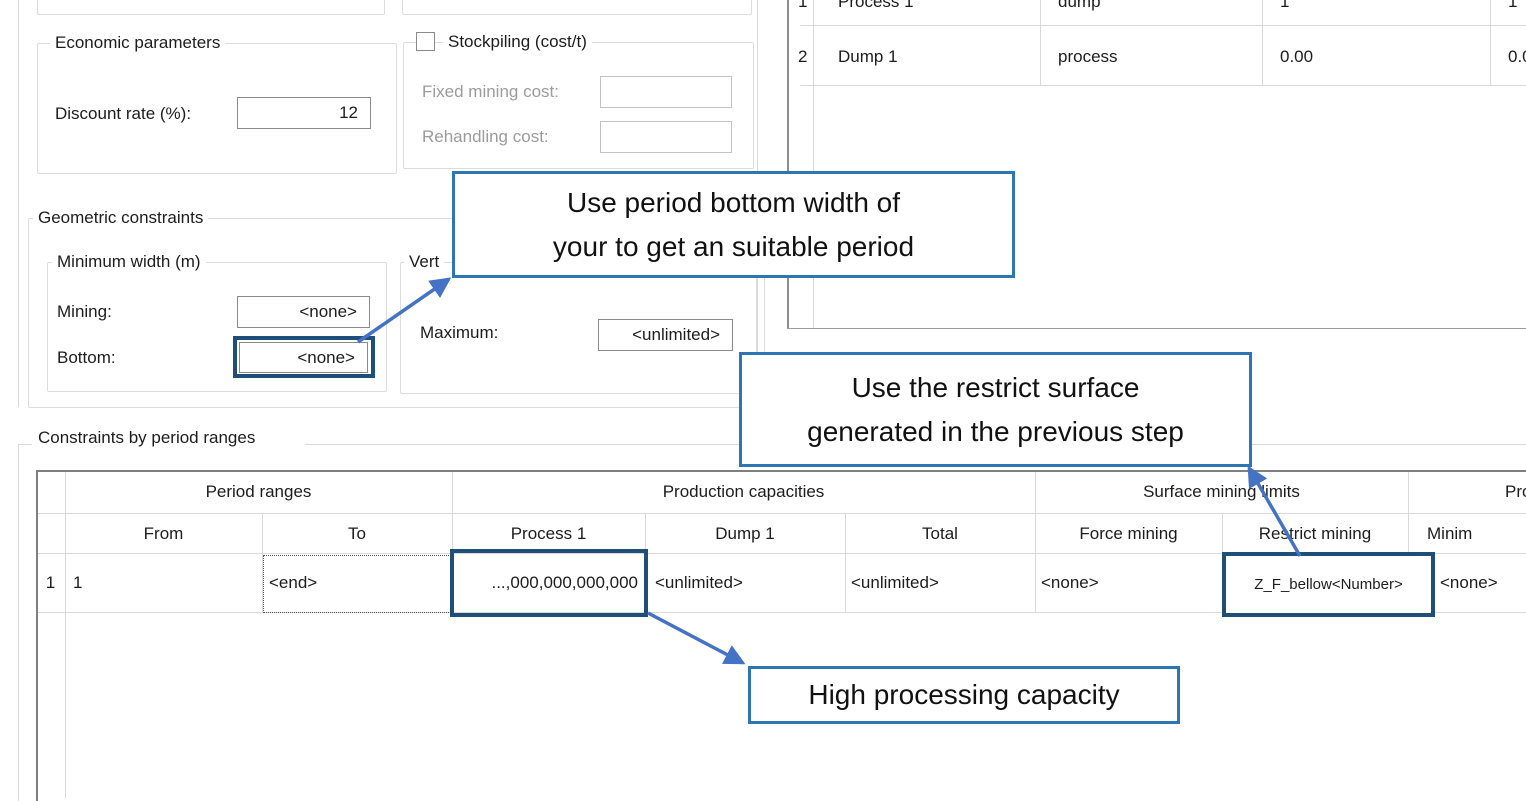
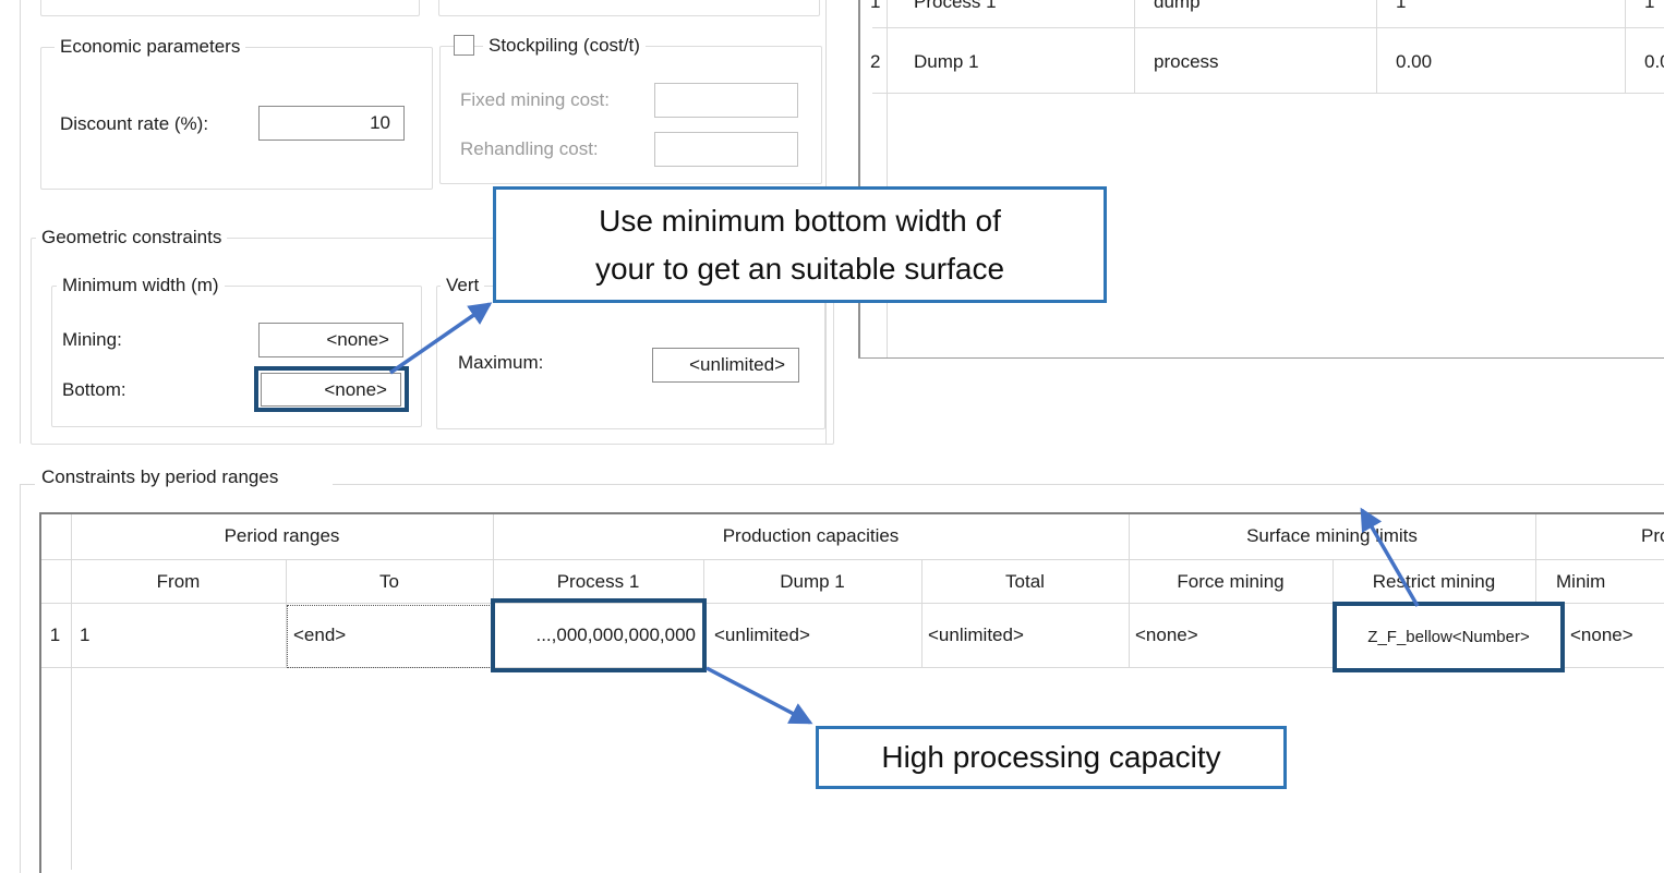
  Economic parameters
  Discount rate (%):
- 12
+ 10
  Stockpiling (cost/t)
  Fixed mining cost:
  Rehandling cost:
  Geometric constraints
  Minimum width (m)
  Mining:
  <none>
  Bottom:
  <none>
  Vert
  Maximum:
  <unlimited>
  1
  Process 1
  dump
  1
  1
  2
  Dump 1
  process
  0.00
  Constraints by period ranges
  Period ranges
  Production capacities
  Surface miningimits
  From
  To
  Process 1
  Dump 1
  Total
  Force mining
  Restrict mining
  Minim
  1
  1
  <end>
  ...,000,000,000,000
  <unlimited>
  <unlimited>
  <none>
  <none>
  Z_F_bellow<Number>
- Use period bottom width of
+ Use minimum bottom width of
- your to get an suitable period
+ your to get an suitable surface
- Use the restrict surface
- generated in the previous step
  High processing capacity
